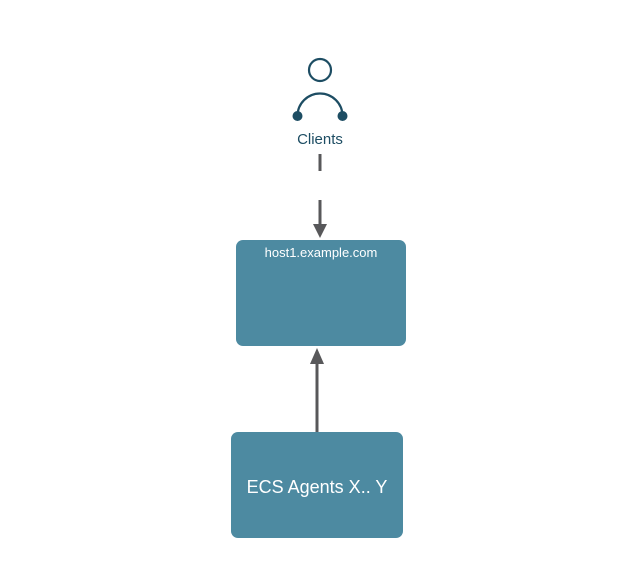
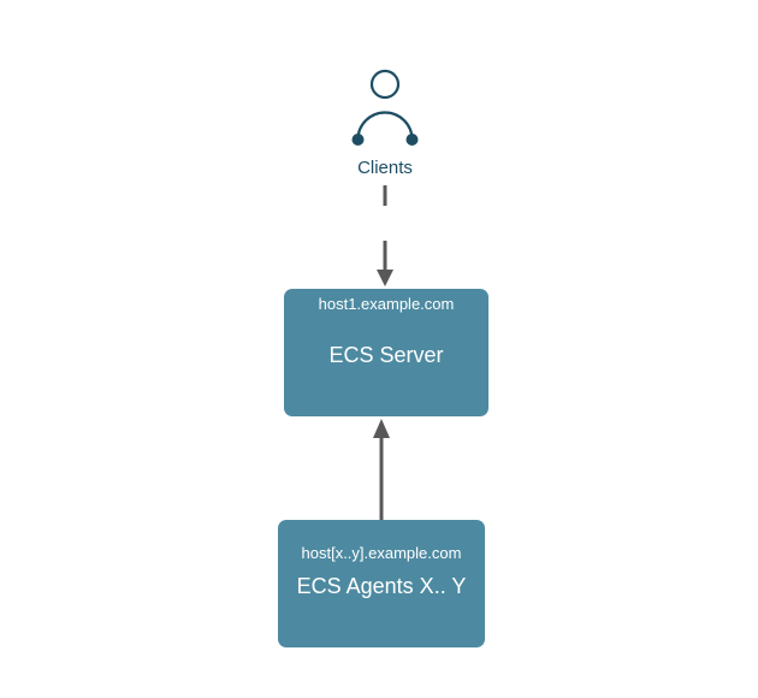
  Clients
  host1.example.com
+ ECS Server
+ host[x..y].example.com
  ECS Agents X.. Y
